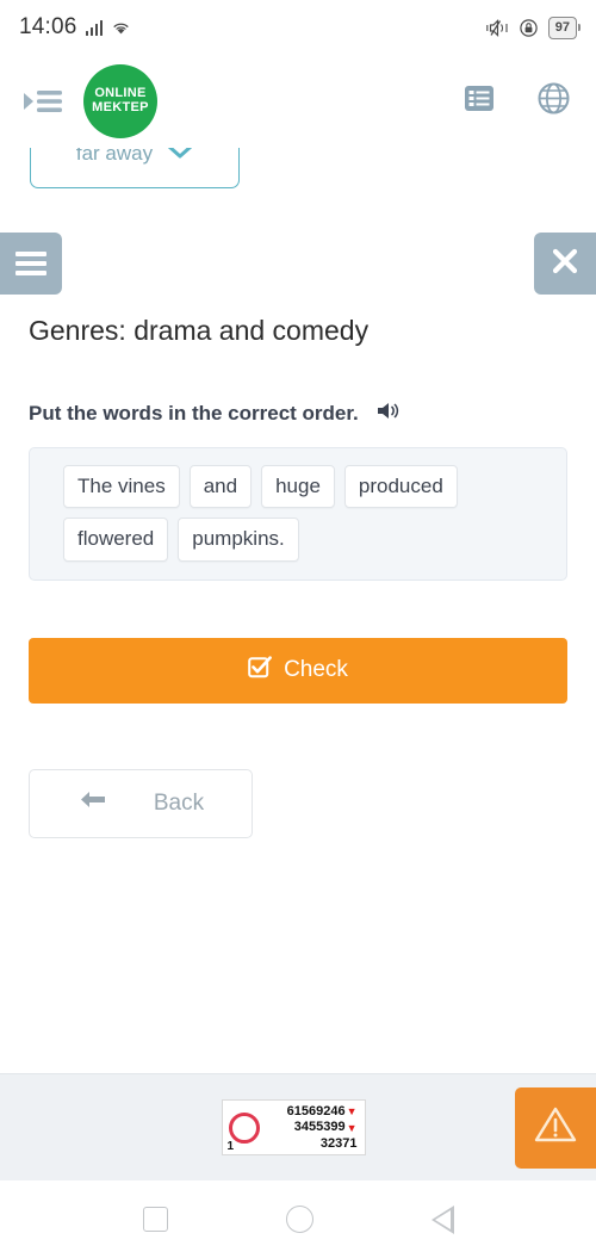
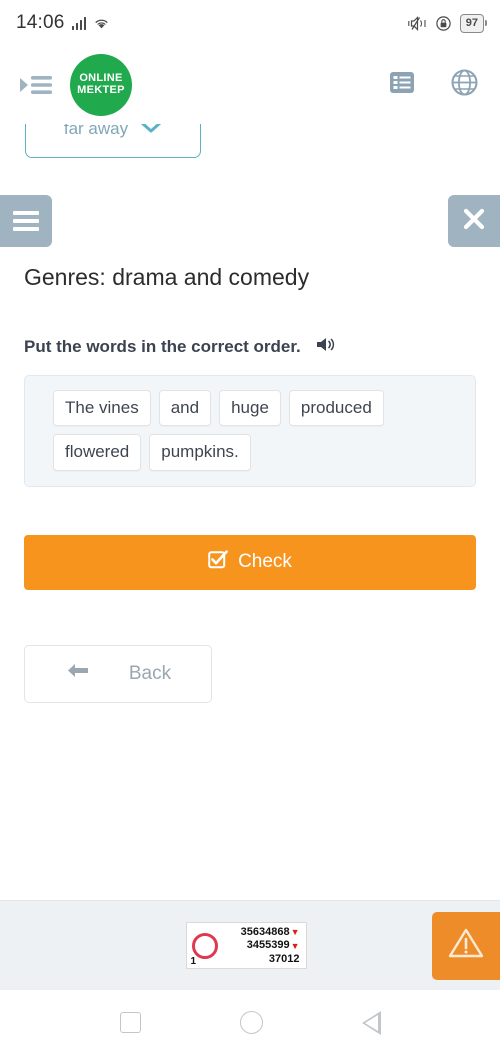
  14:06
  97
  ONLINE
  MEKTEP
  far away
  Genres: drama and comedy
  Put the words in the correct order.
  The vines
  and
  huge
  produced
  flowered
  pumpkins.
  Check
  Back
  1
- 61569246
+ 35634868
  ▼
  3455399
  ▼
- 32371
+ 37012
